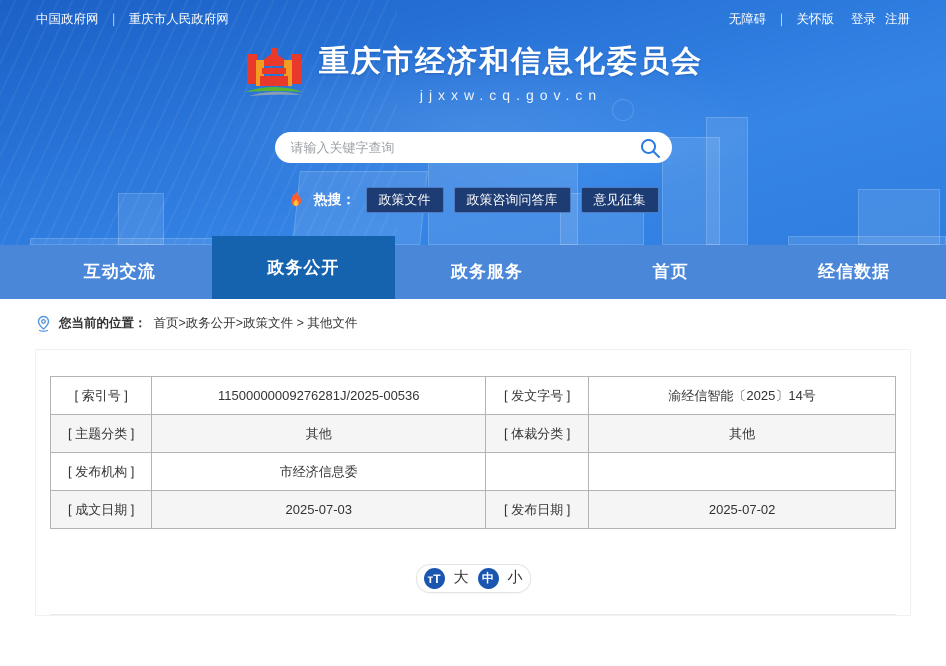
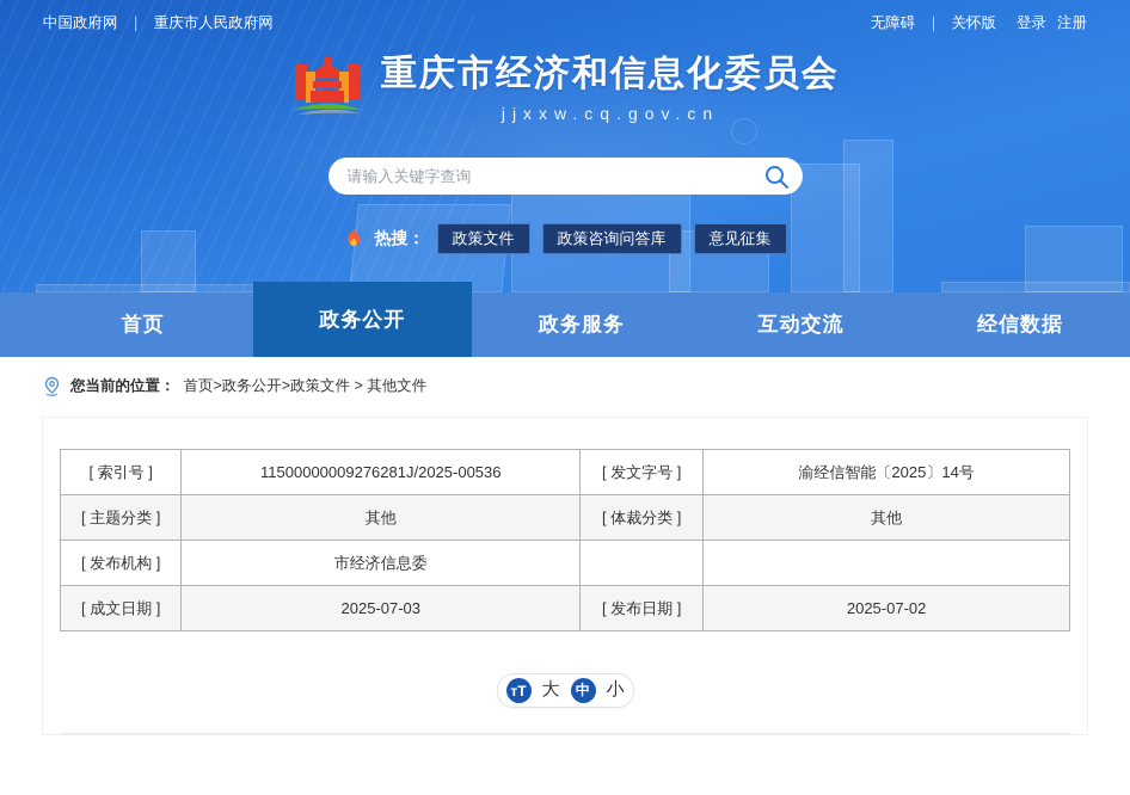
  中国政府网
  ｜
  重庆市人民政府网
  无障碍
  ｜
  关怀版
  登录
  注册
  重庆市经济和信息化委员会
  jjxxw.cq.gov.cn
  请输入关键字查询
  热搜：
  政策文件
  政策咨询问答库
  意见征集
- 互动交流
+ 首页
  政务公开
  政务服务
- 首页
+ 互动交流
  经信数据
  您当前的位置：
  首页>政务公开>政策文件 > 其他文件
  [ 索引号 ]	11500000009276281J/2025-00536	[ 发文字号 ]	渝经信智能〔2025〕14号
  [ 主题分类 ]	其他	[ 体裁分类 ]	其他
  [ 发布机构 ]	市经济信息委
  [ 成文日期 ]	2025-07-03	[ 发布日期 ]	2025-07-02
  ᴛT
  大
  中
  小
